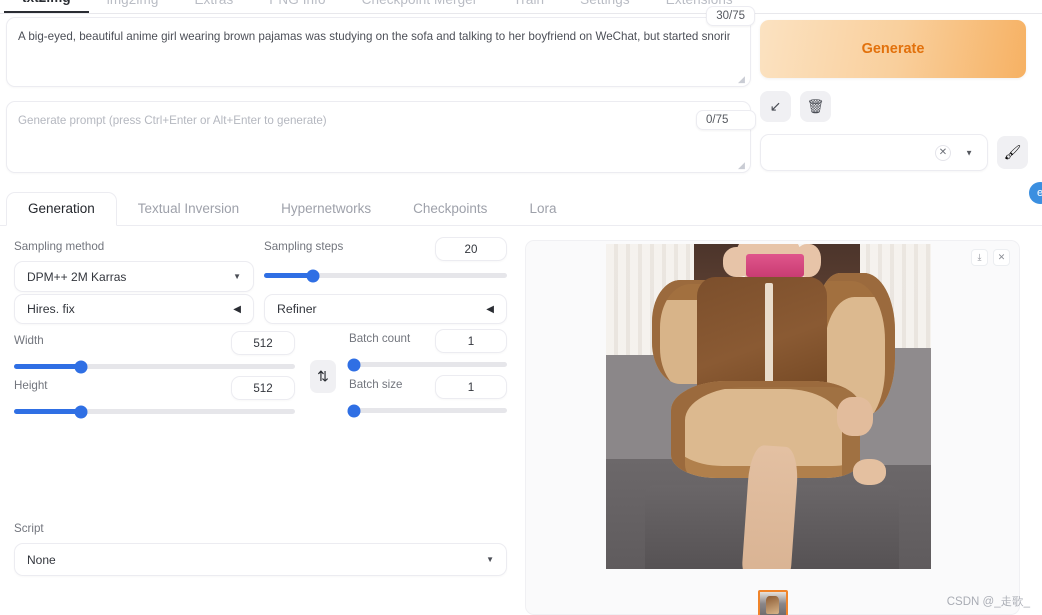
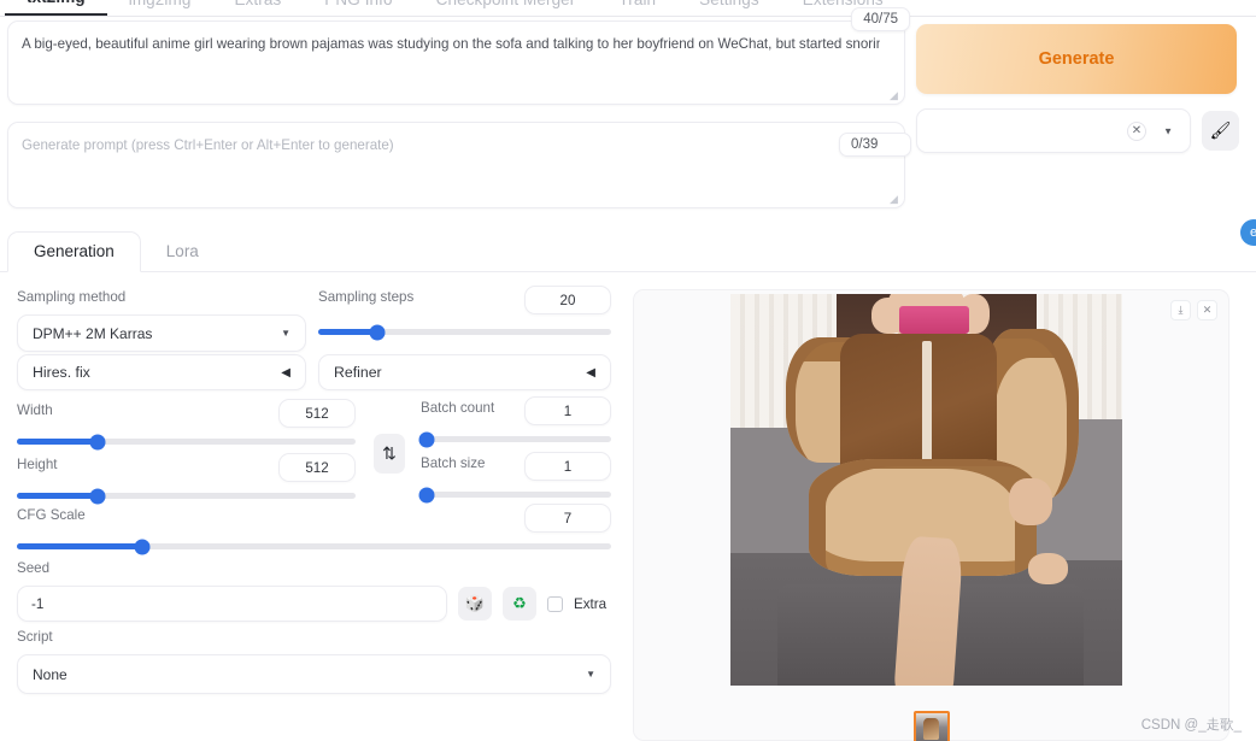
  A big-eyed, beautiful anime girl wearing brown pajamas was studying on the sofa and talking to her boyfriend on WeChat, but started snorin
  ◢
- 30/75
+ 40/75
  Generate prompt (press Ctrl+Enter or Alt+Enter to generate)
  ◢
- 0/75
+ 0/39
  Generate
- ↙
- 🗑
  ✕
  ▼
  🖌
  e
  Generation
- Textual Inversion
- Hypernetworks
- Checkpoints
  Lora
  Sampling method
  DPM++ 2M Karras
  ▼
  Sampling steps
  20
  Hires. fix
  ◀
  Refiner
  ◀
  Width
  512
  Height
  512
  ⇅
  Batch count
  1
  Batch size
  1
+ CFG Scale
+ 7
+ Seed
+ -1
+ 🎲
+ ♻
+ Extra
  Script
  None
  ▼
  ⤓
  ✕
  CSDN @_走歌_
